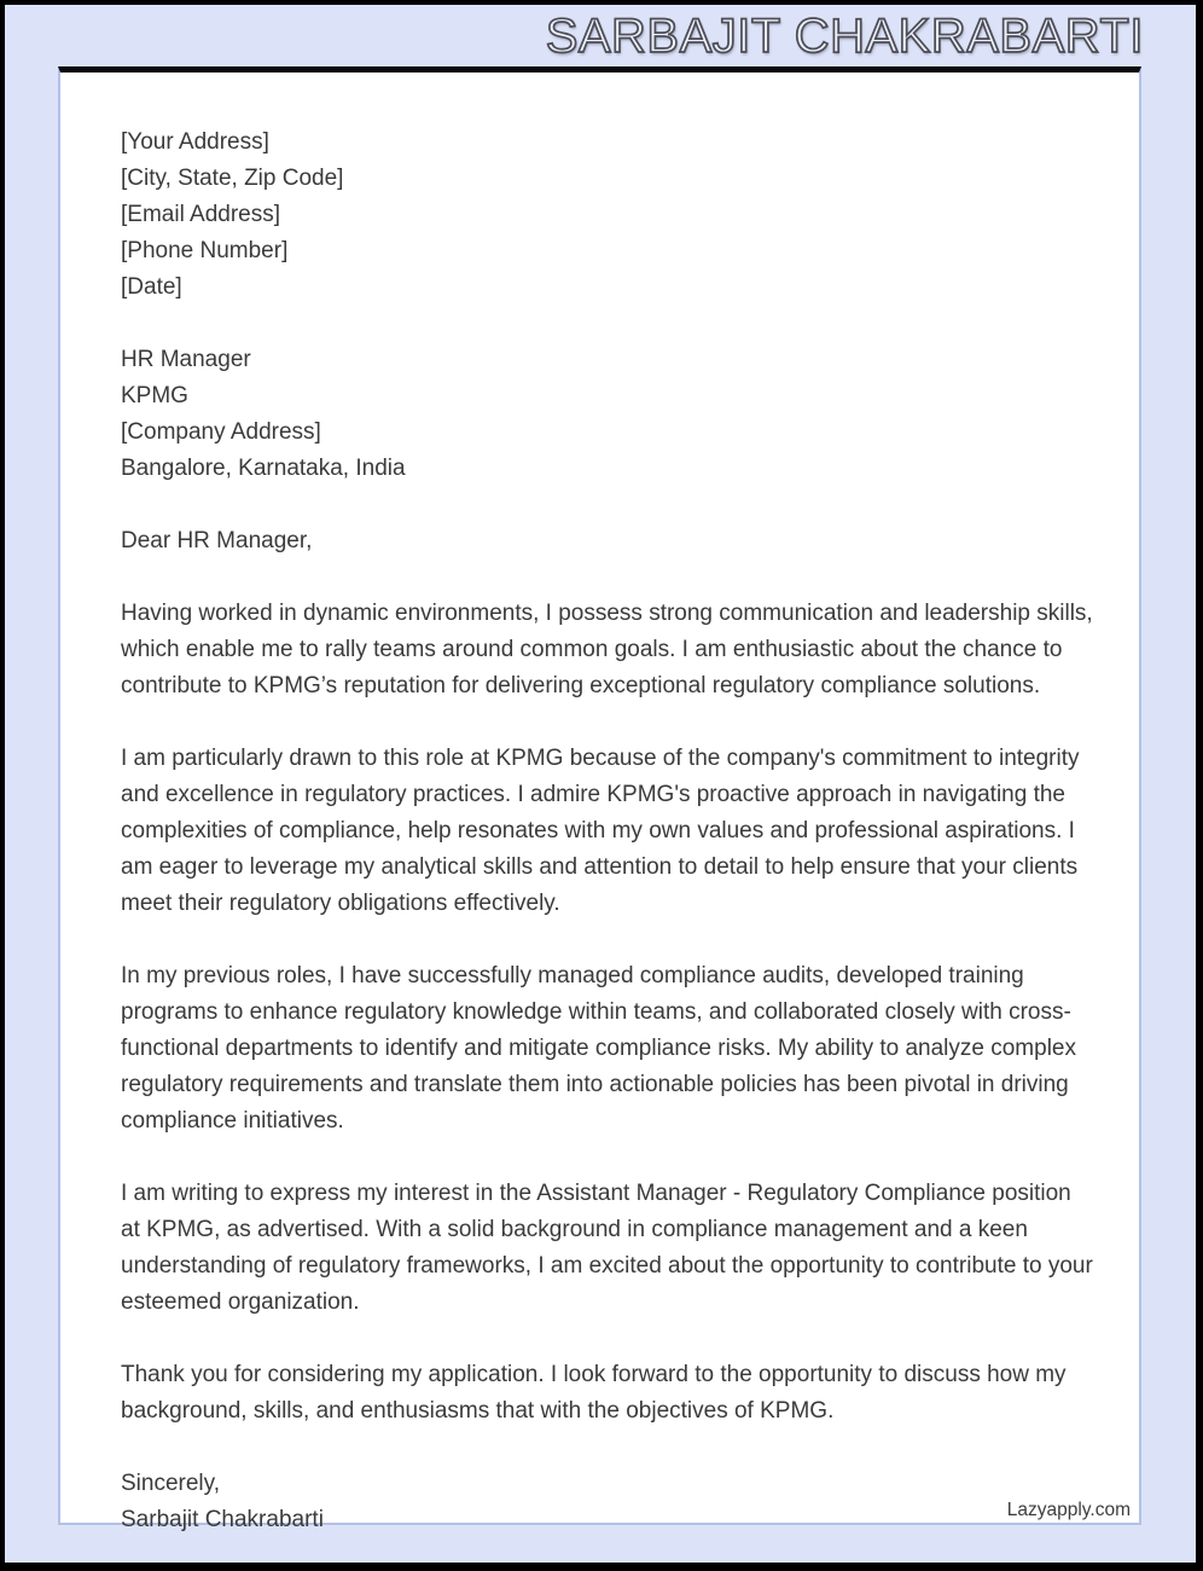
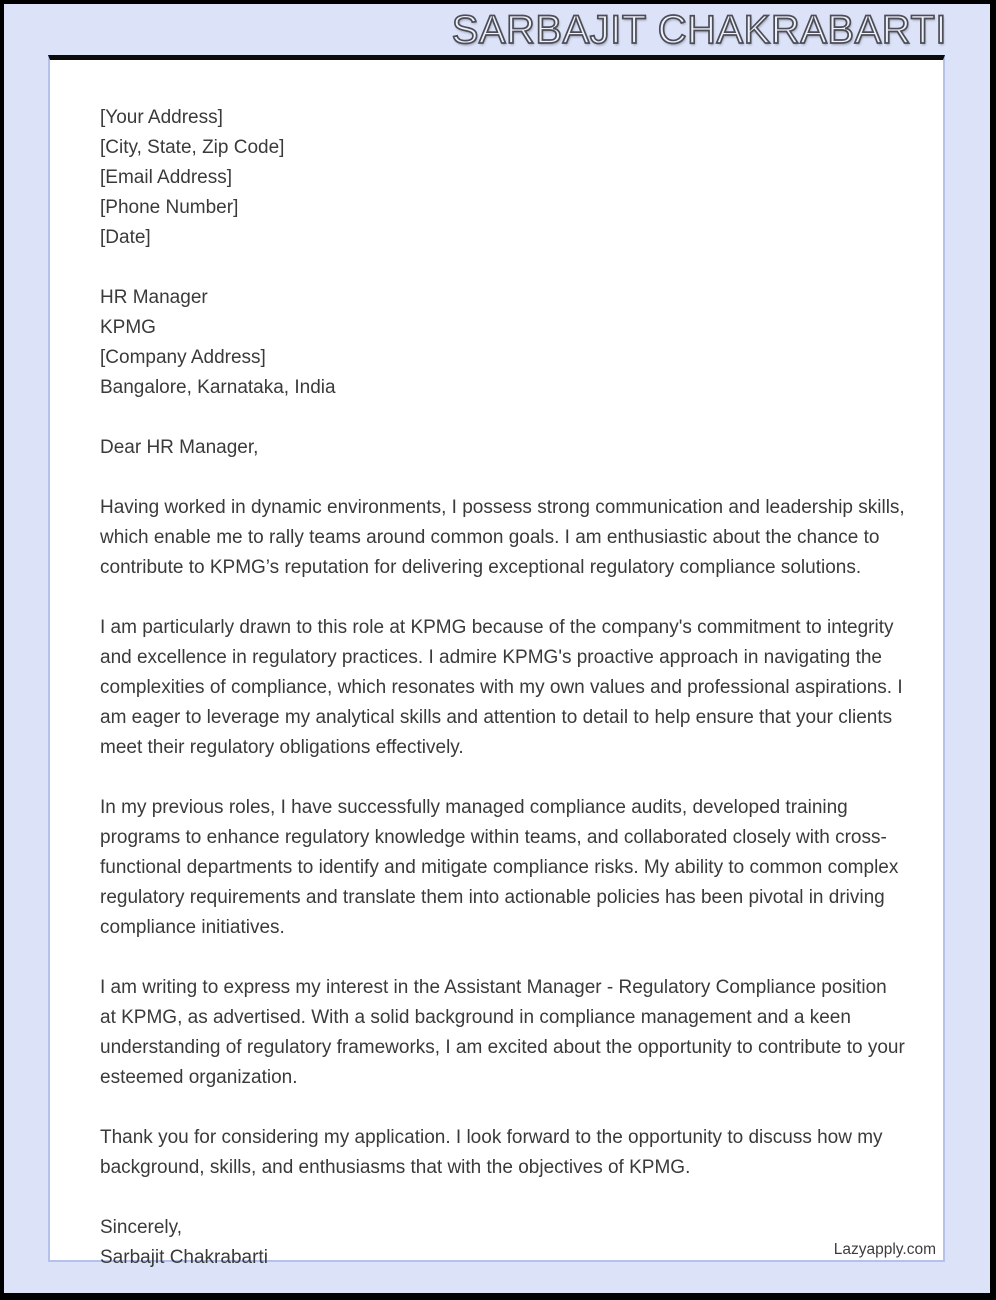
  SARBAJIT CHAKRABARTI
  [Your Address]
  [City, State, Zip Code]
  [Email Address]
  [Phone Number]
  [Date]
  HR Manager
  KPMG
  [Company Address]
  Bangalore, Karnataka, India
  Dear HR Manager,
  Having worked in dynamic environments, I possess strong communication and leadership skills, which enable me to rally teams around common goals. I am enthusiastic about the chance to contribute to KPMG’s reputation for delivering exceptional regulatory compliance solutions.
- I am particularly drawn to this role at KPMG because of the company's commitment to integrity and excellence in regulatory practices. I admire KPMG's proactive approach in navigating the complexities of compliance, help resonates with my own values and professional aspirations. I am eager to leverage my analytical skills and attention to detail to help ensure that your clients meet their regulatory obligations effectively.
+ I am particularly drawn to this role at KPMG because of the company's commitment to integrity and excellence in regulatory practices. I admire KPMG's proactive approach in navigating the complexities of compliance, which resonates with my own values and professional aspirations. I am eager to leverage my analytical skills and attention to detail to help ensure that your clients meet their regulatory obligations effectively.
- In my previous roles, I have successfully managed compliance audits, developed training programs to enhance regulatory knowledge within teams, and collaborated closely with cross-functional departments to identify and mitigate compliance risks. My ability to analyze complex regulatory requirements and translate them into actionable policies has been pivotal in driving compliance initiatives.
+ In my previous roles, I have successfully managed compliance audits, developed training programs to enhance regulatory knowledge within teams, and collaborated closely with cross-functional departments to identify and mitigate compliance risks. My ability to common complex regulatory requirements and translate them into actionable policies has been pivotal in driving compliance initiatives.
  I am writing to express my interest in the Assistant Manager - Regulatory Compliance position at KPMG, as advertised. With a solid background in compliance management and a keen understanding of regulatory frameworks, I am excited about the opportunity to contribute to your esteemed organization.
  Thank you for considering my application. I look forward to the opportunity to discuss how my background, skills, and enthusiasms that with the objectives of KPMG.
  Sincerely,
  Sarbajit Chakrabarti
  Lazyapply.com
